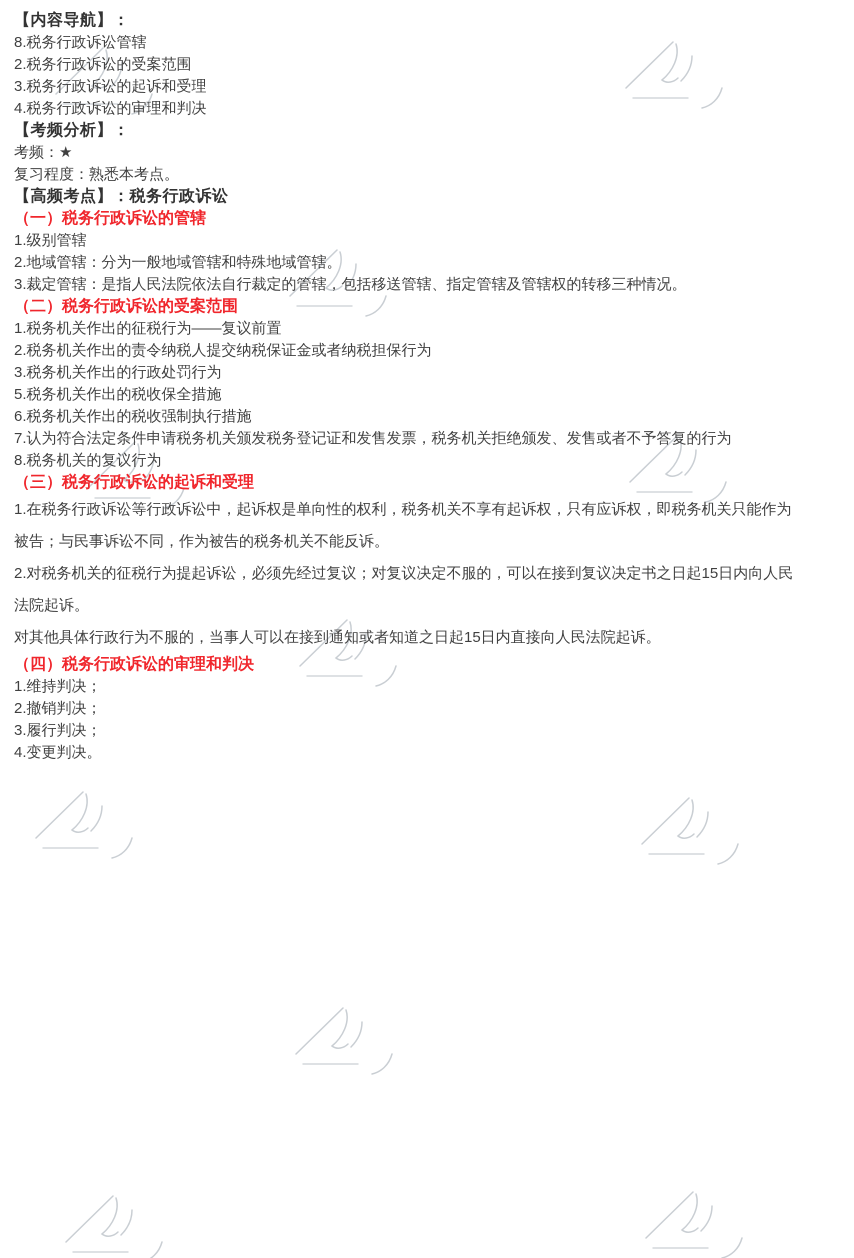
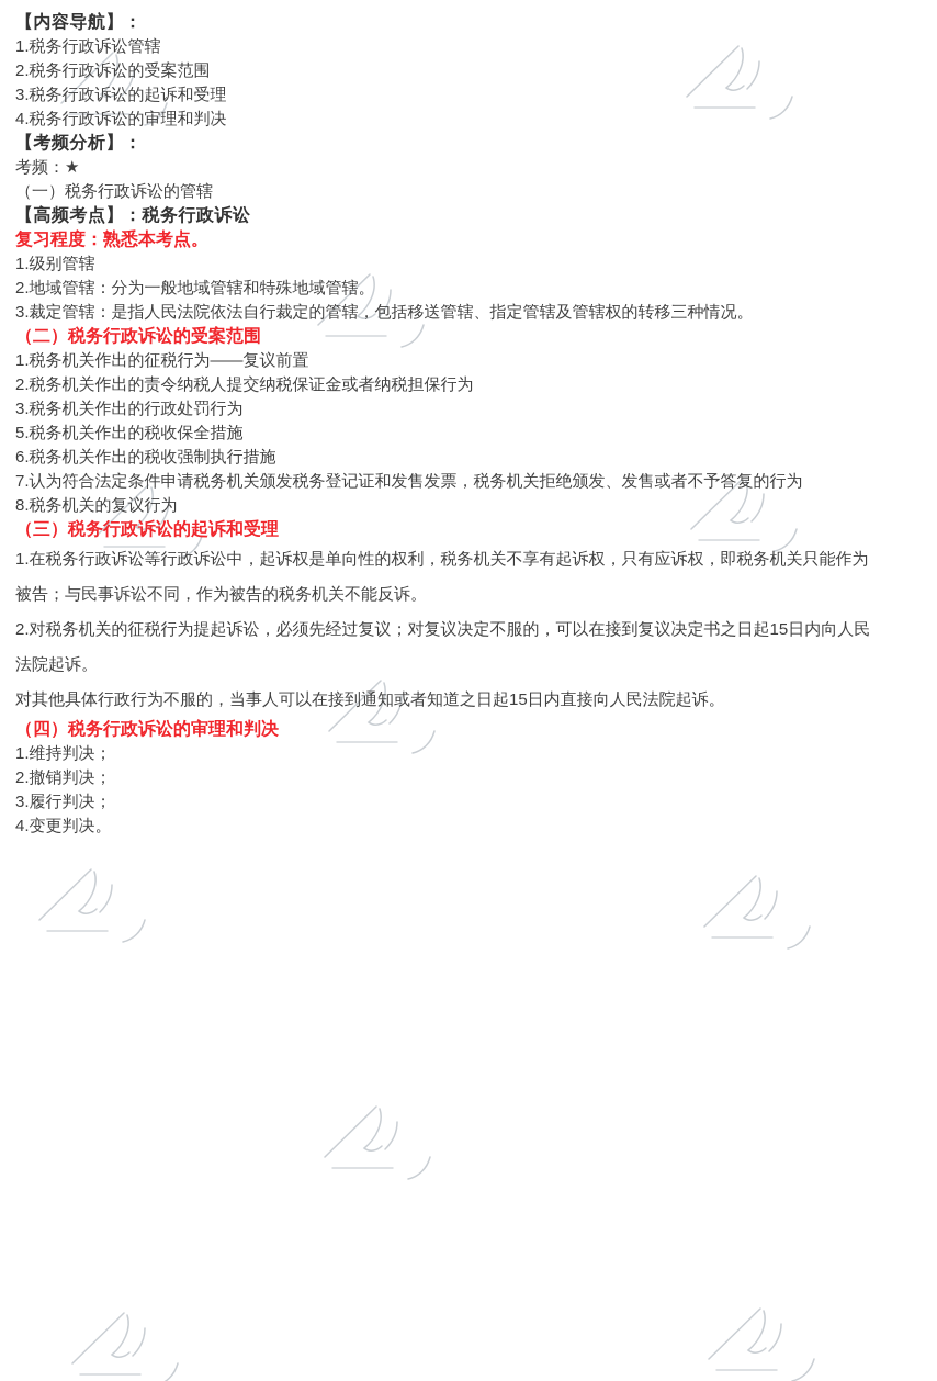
  【内容导航】：
- 8.税务行政诉讼管辖
+ 1.税务行政诉讼管辖
  2.税务行政诉讼的受案范围
  3.税务行政诉讼的起诉和受理
  4.税务行政诉讼的审理和判决
  【考频分析】：
  考频：★
- 复习程度：熟悉本考点。
+ （一）税务行政诉讼的管辖
  【高频考点】：税务行政诉讼
- （一）税务行政诉讼的管辖
+ 复习程度：熟悉本考点。
  1.级别管辖
  2.地域管辖：分为一般地域管辖和特殊地域管辖。
  3.裁定管辖：是指人民法院依法自行裁定的管辖，包括移送管辖、指定管辖及管辖权的转移三种情况。
  （二）税务行政诉讼的受案范围
  1.税务机关作出的征税行为——复议前置
  2.税务机关作出的责令纳税人提交纳税保证金或者纳税担保行为
  3.税务机关作出的行政处罚行为
  5.税务机关作出的税收保全措施
  6.税务机关作出的税收强制执行措施
  7.认为符合法定条件申请税务机关颁发税务登记证和发售发票，税务机关拒绝颁发、发售或者不予答复的行为
  8.税务机关的复议行为
  （三）税务行政诉讼的起诉和受理
  1.在税务行政诉讼等行政诉讼中，起诉权是单向性的权利，税务机关不享有起诉权，只有应诉权，即税务机关只能作为
  被告；与民事诉讼不同，作为被告的税务机关不能反诉。
  2.对税务机关的征税行为提起诉讼，必须先经过复议；对复议决定不服的，可以在接到复议决定书之日起15日内向人民
  法院起诉。
  对其他具体行政行为不服的，当事人可以在接到通知或者知道之日起15日内直接向人民法院起诉。
  （四）税务行政诉讼的审理和判决
  1.维持判决；
  2.撤销判决；
  3.履行判决；
  4.变更判决。
